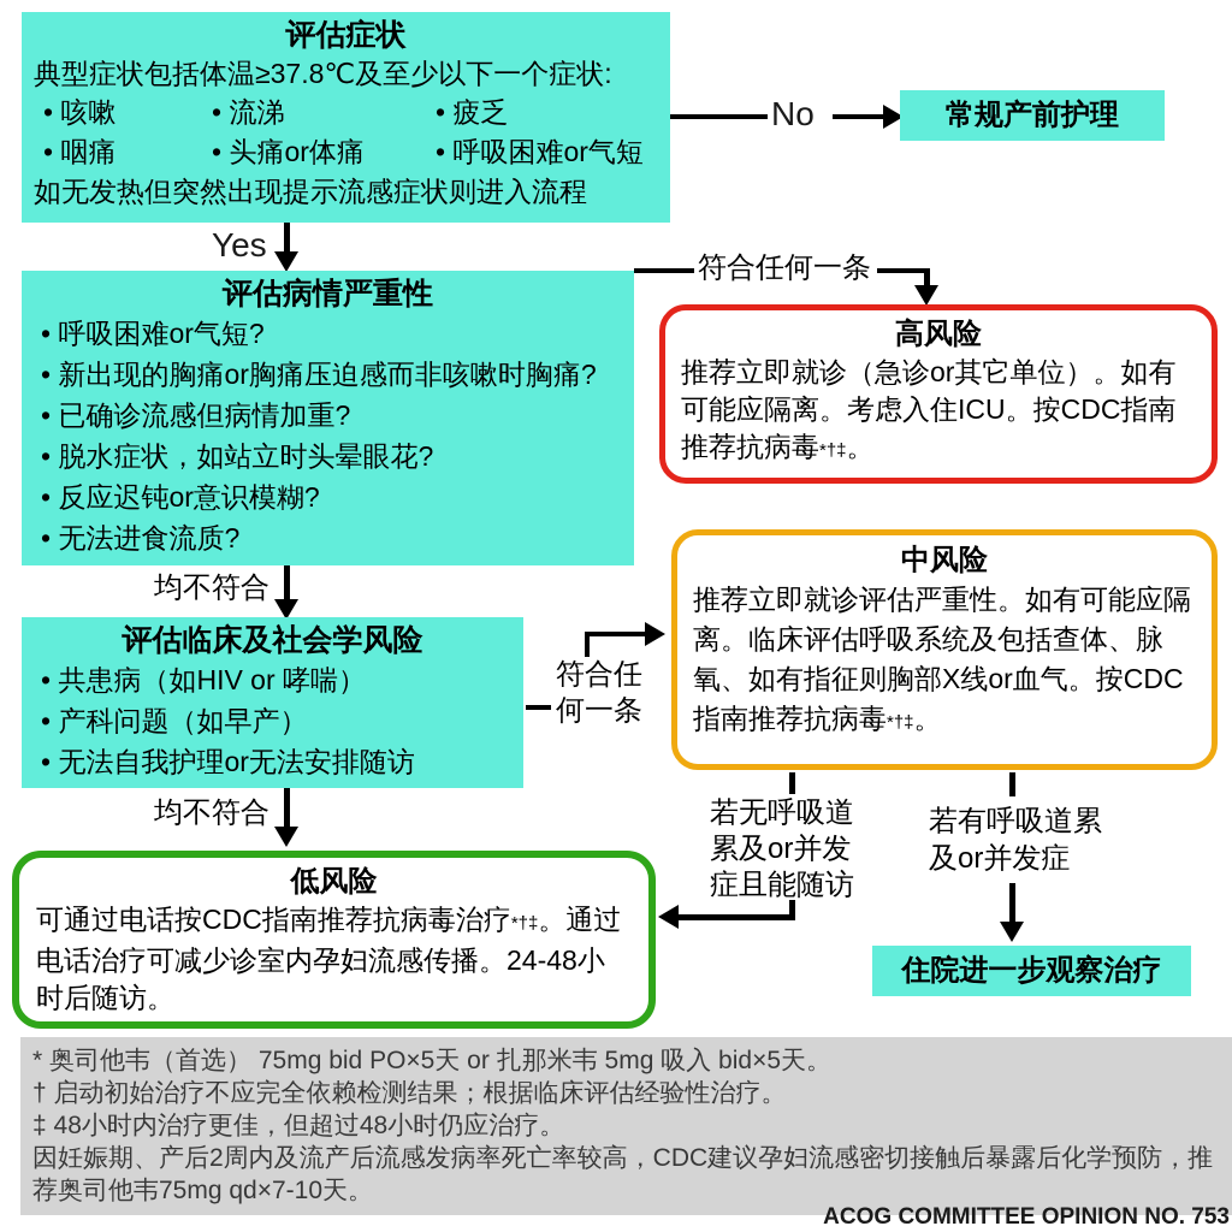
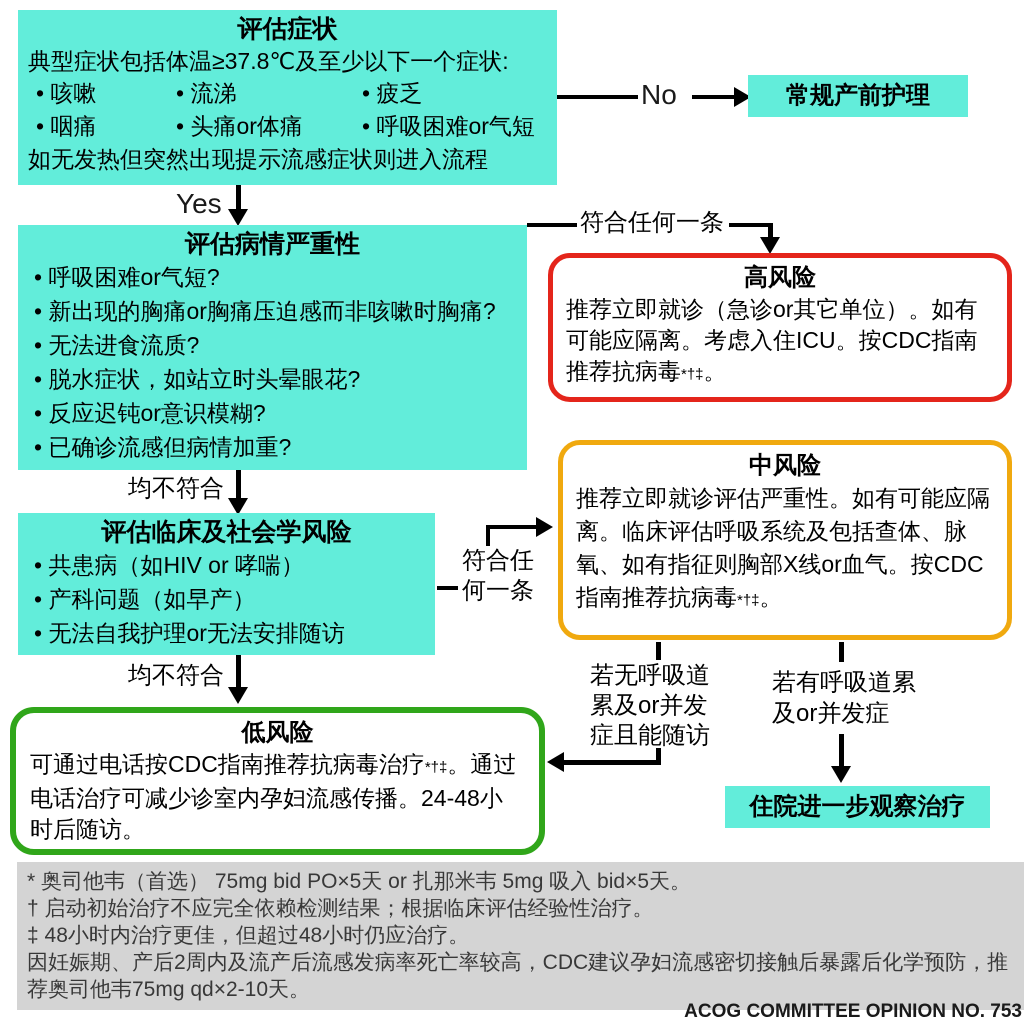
  评估症状
  典型症状包括体温≥37.8℃及至少以下一个症状:
  咳嗽
  流涕
  疲乏
  咽痛
  头痛or体痛
  呼吸困难or气短
  如无发热但突然出现提示流感症状则进入流程
  No
  常规产前护理
  Yes
  评估病情严重性
  呼吸困难or气短?
  新出现的胸痛or胸痛压迫感而非咳嗽时胸痛?
- 已确诊流感但病情加重?
+ 无法进食流质?
  脱水症状，如站立时头晕眼花?
  反应迟钝or意识模糊?
- 无法进食流质?
+ 已确诊流感但病情加重?
  符合任何一条
  高风险
  推荐立即就诊（急诊or其它单位）。如有可能应隔离。考虑入住ICU。按CDC指南推荐抗病毒*†‡。
  均不符合
  评估临床及社会学风险
  共患病（如HIV or 哮喘）
  产科问题（如早产）
  无法自我护理or无法安排随访
  符合任
  何一条
  中风险
  推荐立即就诊评估严重性。如有可能应隔离。临床评估呼吸系统及包括查体、脉氧、如有指征则胸部X线or血气。按CDC指南推荐抗病毒*†‡。
  均不符合
  低风险
  可通过电话按CDC指南推荐抗病毒治疗*†‡。通过电话治疗可减少诊室内孕妇流感传播。24-48小时后随访。
  若无呼吸道
  累及or并发
  症且能随访
  若有呼吸道累
  及or并发症
  住院进一步观察治疗
  * 奥司他韦（首选） 75mg bid PO×5天 or 扎那米韦 5mg 吸入 bid×5天。
  † 启动初始治疗不应完全依赖检测结果；根据临床评估经验性治疗。
  ‡ 48小时内治疗更佳，但超过48小时仍应治疗。
- 因妊娠期、产后2周内及流产后流感发病率死亡率较高，CDC建议孕妇流感密切接触后暴露后化学预防，推荐奥司他韦75mg qd×7-10天。
+ 因妊娠期、产后2周内及流产后流感发病率死亡率较高，CDC建议孕妇流感密切接触后暴露后化学预防，推荐奥司他韦75mg qd×2-10天。
  ACOG COMMITTEE OPINION NO. 753
